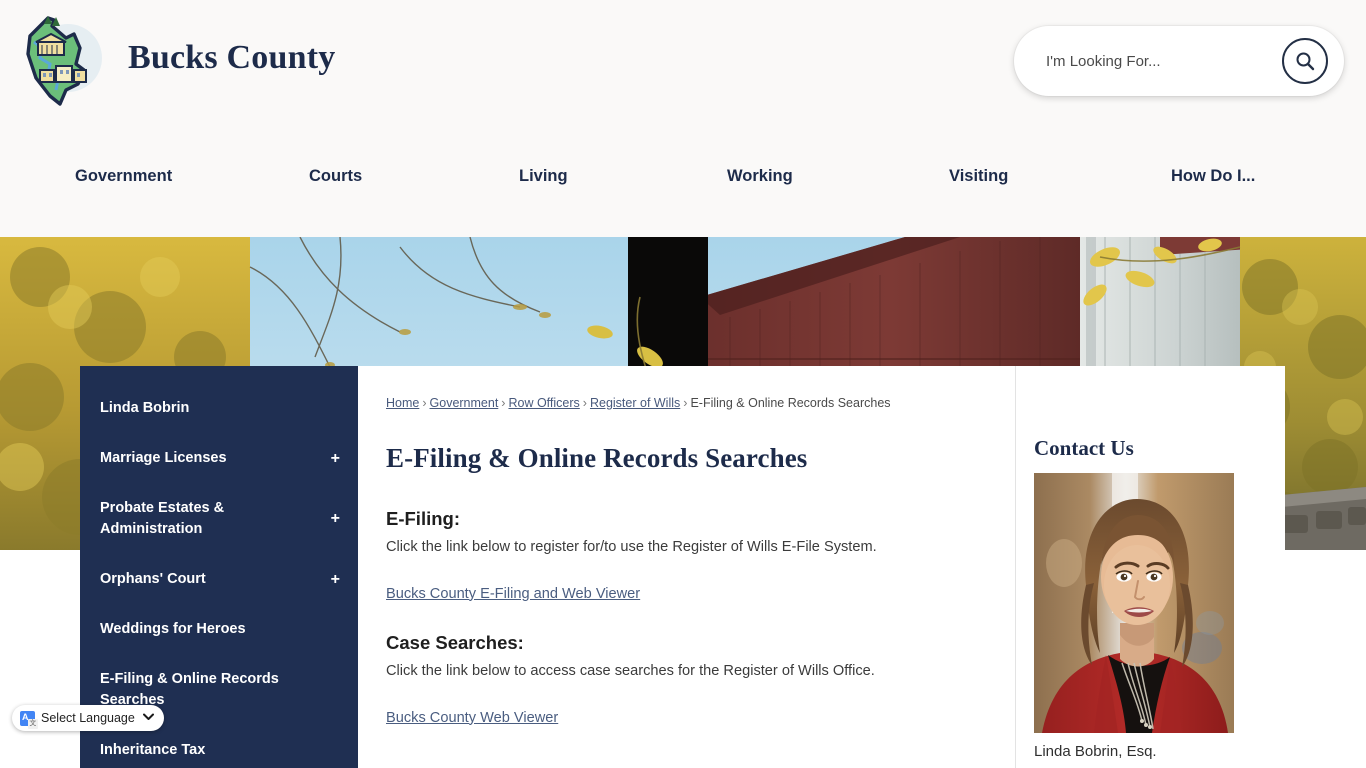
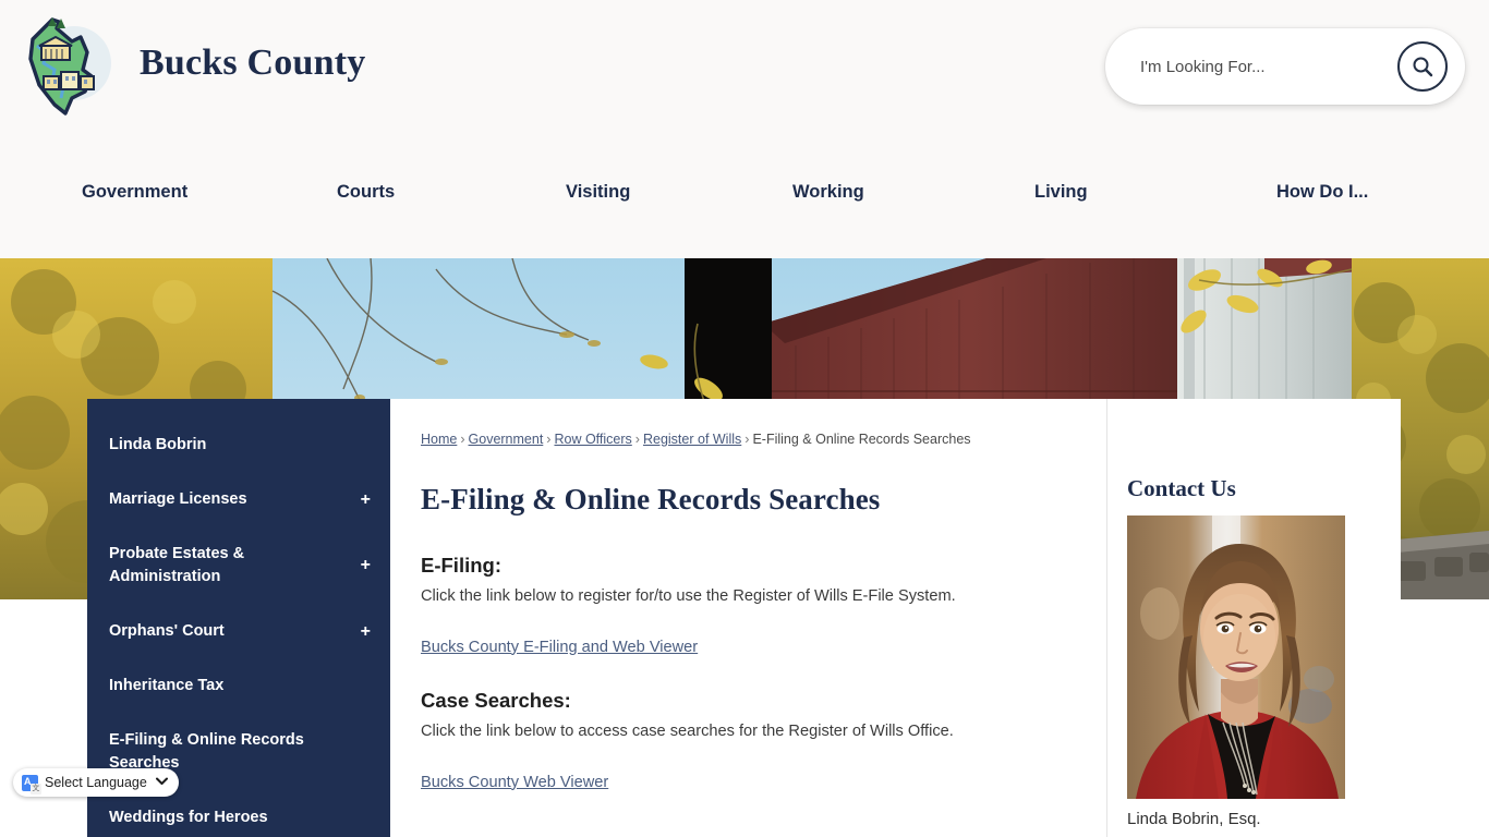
  Bucks County
  I'm Looking For...
  Government
  Courts
- Living
+ Visiting
  Working
- Visiting
+ Living
  How Do I...
  Linda Bobrin
  Marriage Licenses
  +
  Probate Estates & Administration
  +
  Orphans' Court
  +
- Weddings for Heroes
+ Inheritance Tax
  E-Filing & Online Records Searches
- Inheritance Tax
+ Weddings for Heroes
  Home › Government › Row Officers › Register of Wills › E-Filing & Online Records Searches
  E-Filing & Online Records Searches
  E-Filing:
  Click the link below to register for/to use the Register of Wills E-File System.
  Bucks County E-Filing and Web Viewer
  Case Searches:
  Click the link below to access case searches for the Register of Wills Office.
  Bucks County Web Viewer
  Contact Us
  Linda Bobrin, Esq.
  Select Language
